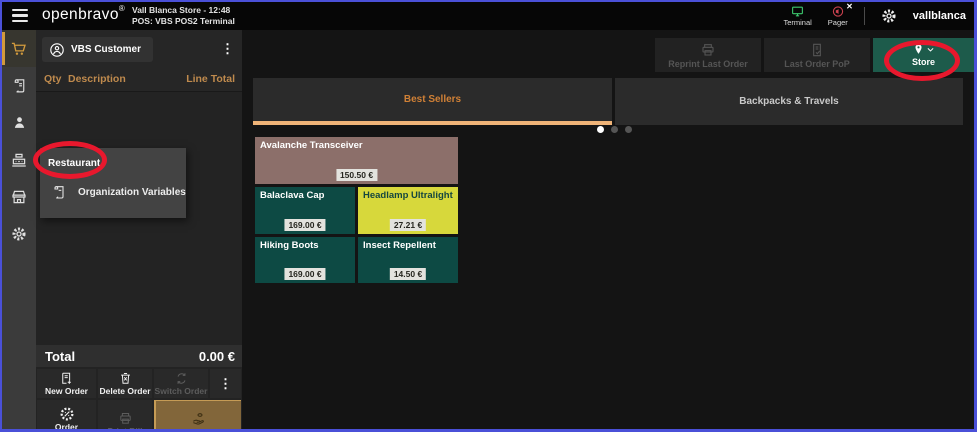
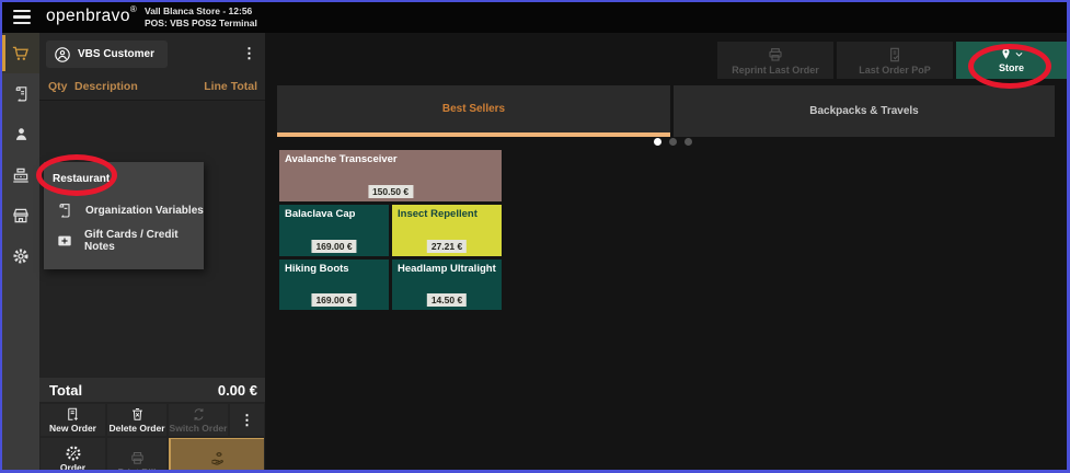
  openbravo®
- Vall Blanca Store - 12:48
+ Vall Blanca Store - 12:56
  POS: VBS POS2 Terminal
- Terminal
- ✕
- Pager
- vallblanca
  VBS Customer
  ⋮
  Qty
  Description
  Line Total
  Total
  0.00 €
  New Order
  Delete Order
  Switch Order
  ⋮
  Restaurant
  Organization Variables
+ Gift Cards / Credit Notes
  Reprint Last Order
  Last Order PoP
  Store
  Best Sellers
  Backpacks & Travels
  Avalanche Transceiver
  150.50 €
  Balaclava Cap
  169.00 €
- Headlamp Ultralight
+ Insect Repellent
  27.21 €
  Hiking Boots
  169.00 €
- Insect Repellent
+ Headlamp Ultralight
  14.50 €
